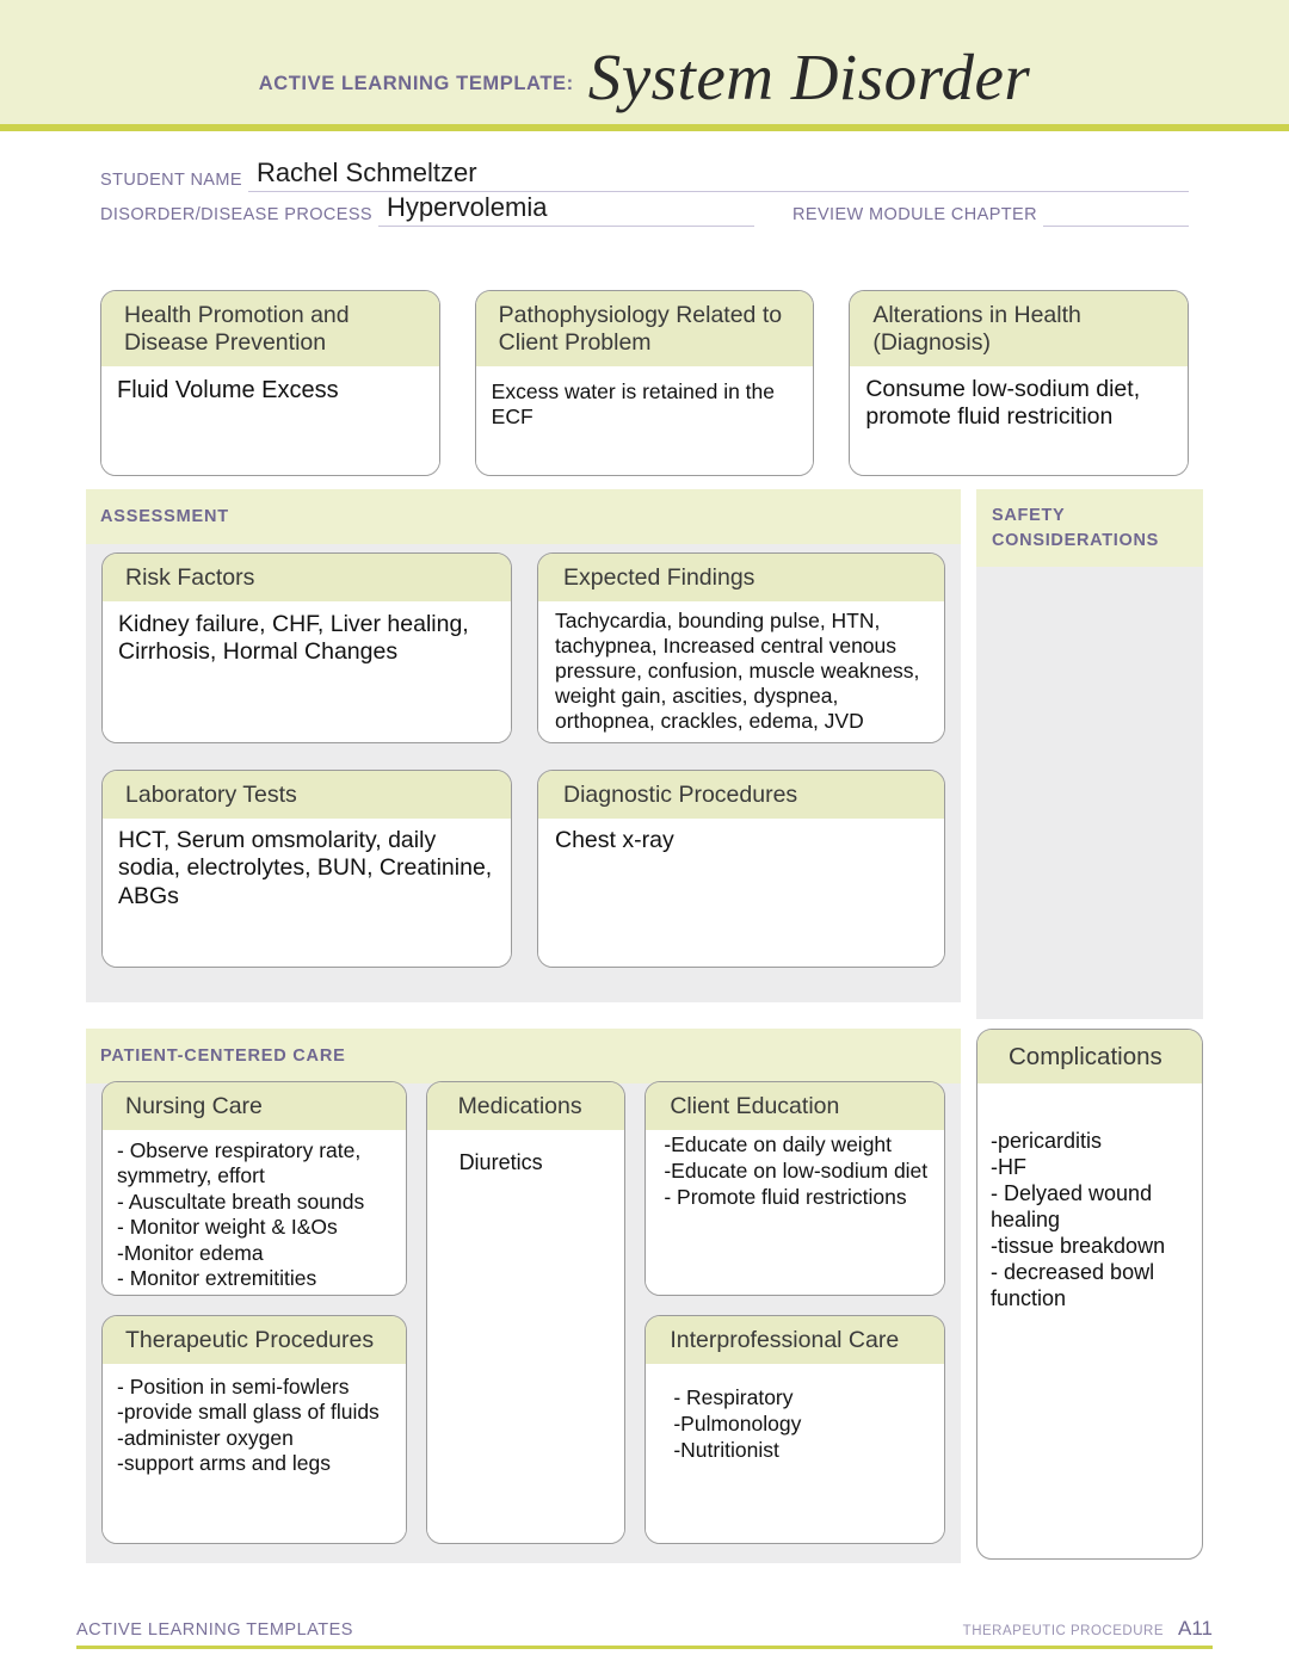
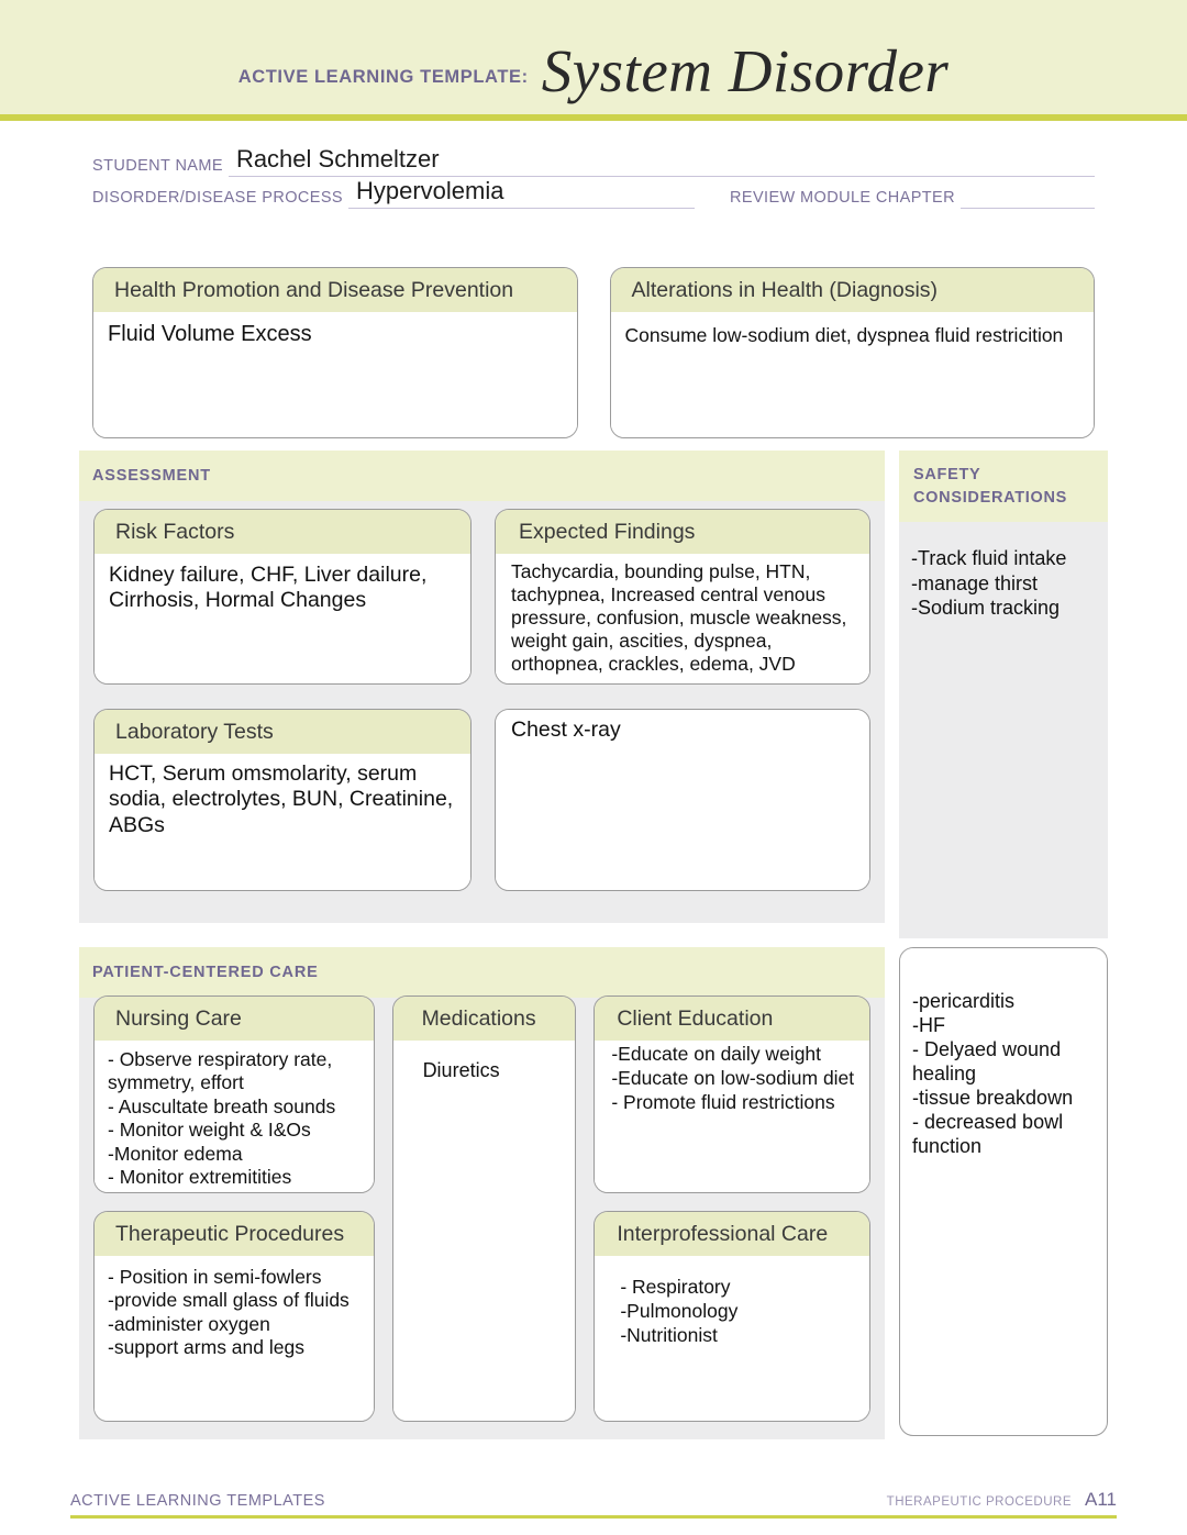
  ACTIVE LEARNING TEMPLATE:
  System Disorder
  STUDENT NAME
  Rachel Schmeltzer
  DISORDER/DISEASE PROCESS
  Hypervolemia
  REVIEW MODULE CHAPTER
  Health Promotion and Disease Prevention
  Fluid Volume Excess
- Pathophysiology Related to Client Problem
- Excess water is retained in the ECF
  Alterations in Health (Diagnosis)
- Consume low-sodium diet, promote fluid restricition
+ Consume low-sodium diet, dyspnea fluid restricition
  ASSESSMENT
  Risk Factors
- Kidney failure, CHF, Liver healing, Cirrhosis, Hormal Changes
+ Kidney failure, CHF, Liver dailure, Cirrhosis, Hormal Changes
  Laboratory Tests
- HCT, Serum omsmolarity, daily sodia, electrolytes, BUN, Creatinine, ABGs
+ HCT, Serum omsmolarity, serum sodia, electrolytes, BUN, Creatinine, ABGs
  Expected Findings
  Tachycardia, bounding pulse, HTN, tachypnea, Increased central venous pressure, confusion, muscle weakness, weight gain, ascities, dyspnea, orthopnea, crackles, edema, JVD
- Diagnostic Procedures
  Chest x-ray
  SAFETY
  CONSIDERATIONS
+ -Track fluid intake
+ -manage thirst
+ -Sodium tracking
  PATIENT-CENTERED CARE
  Nursing Care
  - Observe respiratory rate, symmetry, effort
  - Auscultate breath sounds
  - Monitor weight & I&Os
  -Monitor edema
  - Monitor extremitities
  Therapeutic Procedures
  - Position in semi-fowlers
  -provide small glass of fluids
  -administer oxygen
  -support arms and legs
  Medications
  Diuretics
  Client Education
  -Educate on daily weight
  -Educate on low-sodium diet
  - Promote fluid restrictions
  Interprofessional Care
  - Respiratory
  -Pulmonology
  -Nutritionist
- Complications
  -pericarditis
  -HF
  - Delyaed wound healing
  -tissue breakdown
  - decreased bowl function
  ACTIVE LEARNING TEMPLATES
  THERAPEUTIC PROCEDURE
  A11
